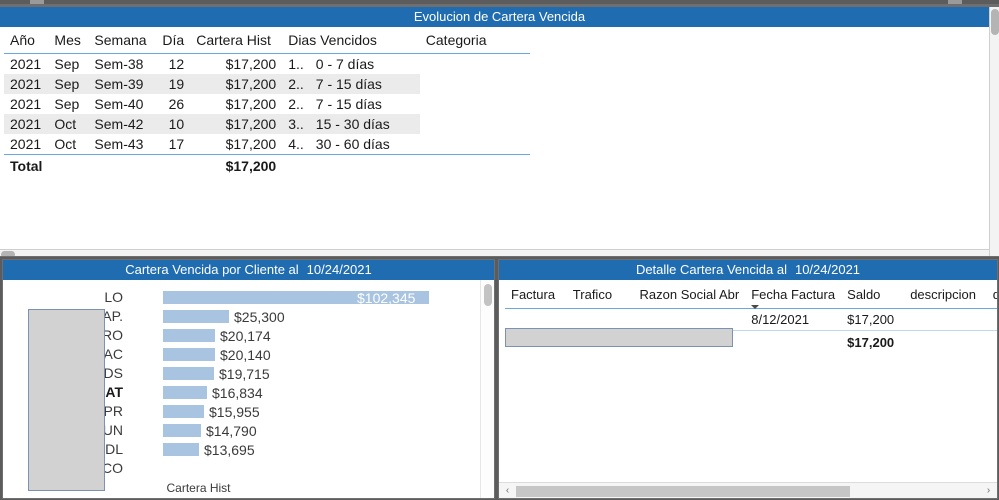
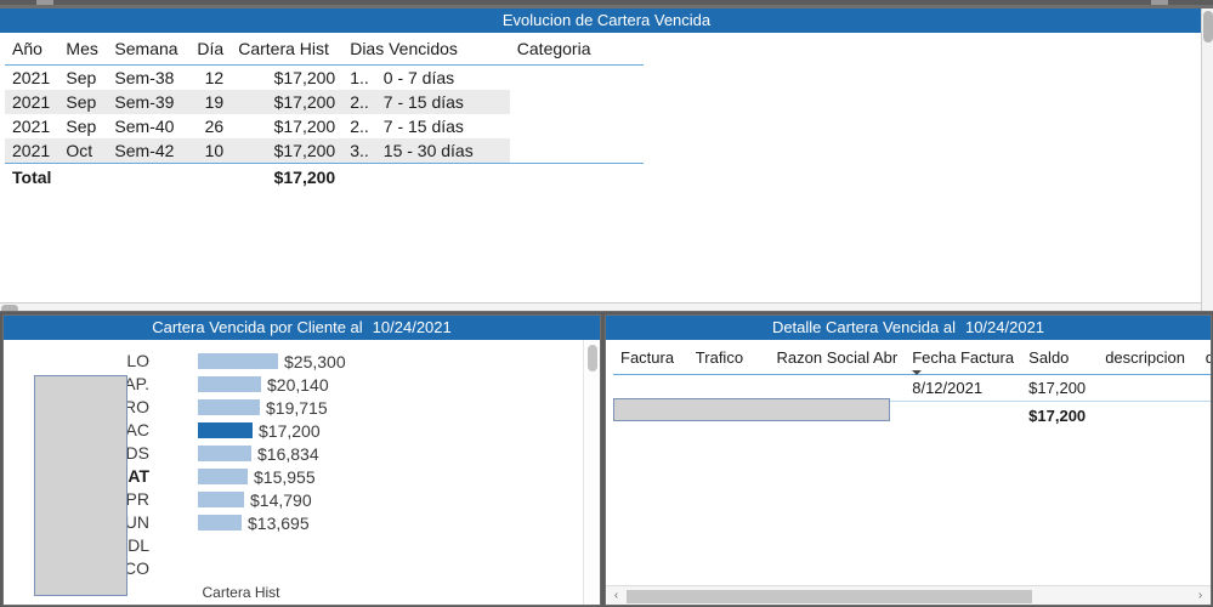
  Evolucion de Cartera Vencida
  Año	Mes	Semana	Día	Cartera Hist	Dias Vencidos	Categoria
  2021	Sep	Sem-38	12	$17,200	1..	0 - 7 días
  2021	Sep	Sem-39	19	$17,200	2..	7 - 15 días
  2021	Sep	Sem-40	26	$17,200	2..	7 - 15 días
  2021	Oct	Sem-42	10	$17,200	3..	15 - 30 días
- 2021	Oct	Sem-43	17	$17,200	4..	30 - 60 días
  Total				$17,200
  Cartera Vencida por Cliente al 10/24/2021
  LO
  AP.
  RO
  AC
  DS
  AT
  PR
  UN
  DL
  CO
- $102,345
  $25,300
- $20,174
  $20,140
  $19,715
+ $17,200
  $16,834
  $15,955
  $14,790
  $13,695
  Cartera Hist
  Detalle Cartera Vencida al 10/24/2021
  Factura	Trafico	Razon Social Abr	Fecha Factura	Saldo	descripcion	d
  			8/12/2021	$17,200
  ‹
  ›
